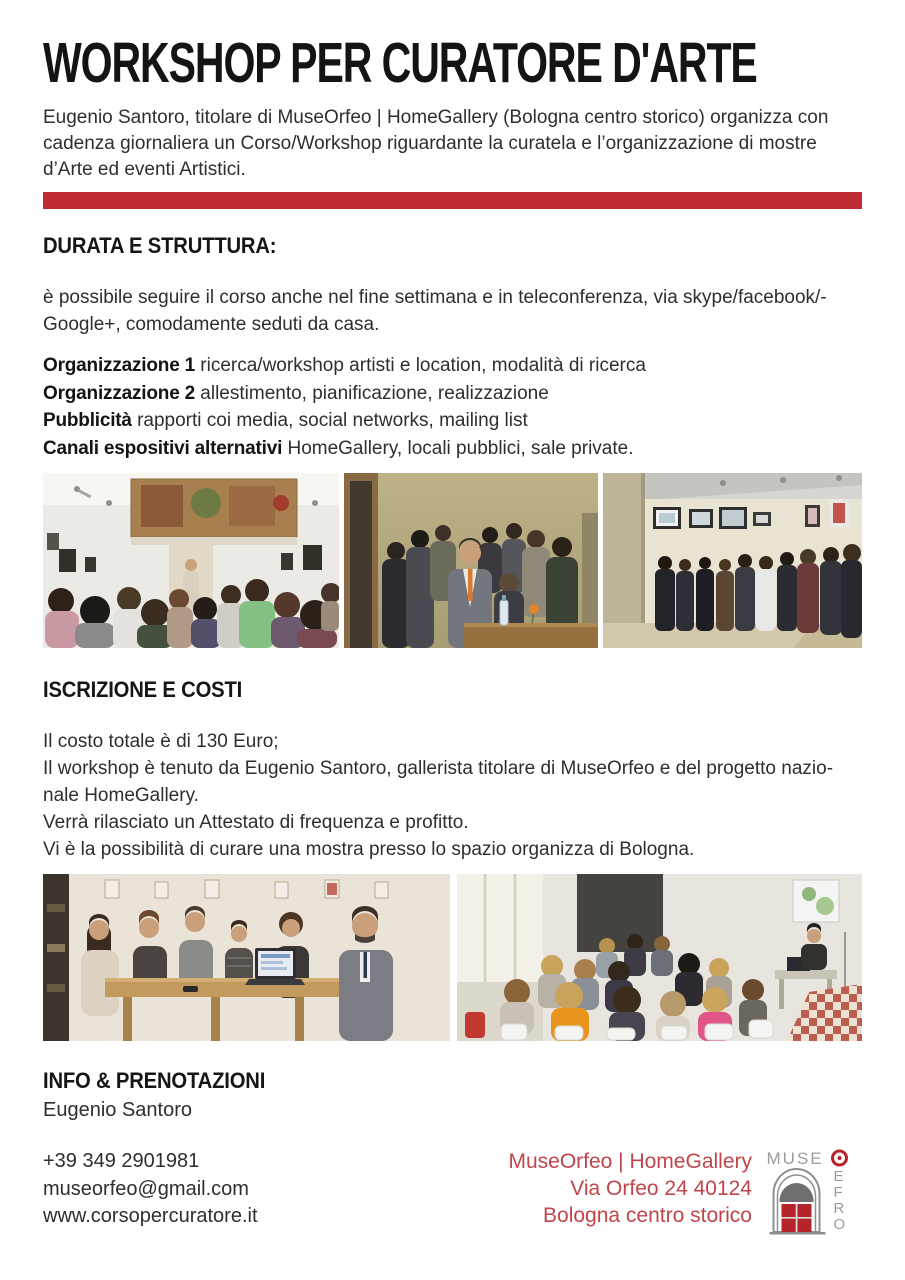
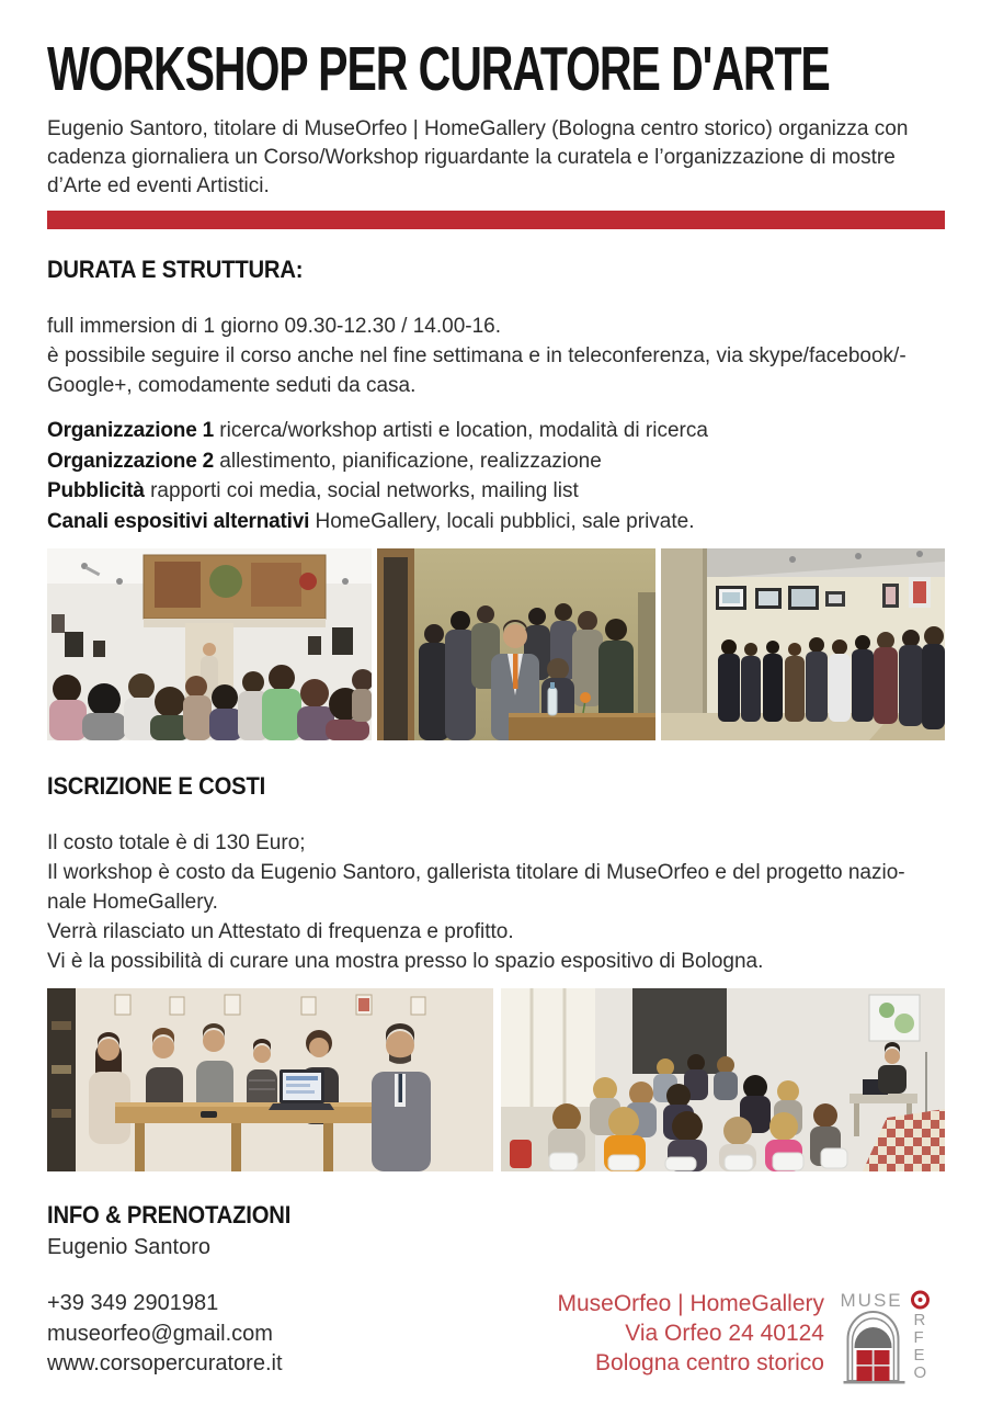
  WORKSHOP PER CURATORE D'ARTE
  Eugenio Santoro, titolare di MuseOrfeo | HomeGallery (Bologna centro storico) organizza con
  cadenza giornaliera un Corso/Workshop riguardante la curatela e l’organizzazione di mostre
  d’Arte ed eventi Artistici.
  DURATA E STRUTTURA:
+ full immersion di 1 giorno 09.30-12.30 / 14.00-16.
  è possibile seguire il corso anche nel fine settimana e in teleconferenza, via skype/facebook/-
  Google+, comodamente seduti da casa.
  Organizzazione 1 ricerca/workshop artisti e location, modalità di ricerca
  Organizzazione 2 allestimento, pianificazione, realizzazione
  Pubblicità rapporti coi media, social networks, mailing list
  Canali espositivi alternativi HomeGallery, locali pubblici, sale private.
  ISCRIZIONE E COSTI
  Il costo totale è di 130 Euro;
- Il workshop è tenuto da Eugenio Santoro, gallerista titolare di MuseOrfeo e del progetto nazio-
+ Il workshop è costo da Eugenio Santoro, gallerista titolare di MuseOrfeo e del progetto nazio-
  nale HomeGallery.
  Verrà rilasciato un Attestato di frequenza e profitto.
- Vi è la possibilità di curare una mostra presso lo spazio organizza di Bologna.
+ Vi è la possibilità di curare una mostra presso lo spazio espositivo di Bologna.
  INFO & PRENOTAZIONI
  Eugenio Santoro
  +39 349 2901981
  museorfeo@gmail.com
  www.corsopercuratore.it
  MuseOrfeo | HomeGallery
  Via Orfeo 24 40124
  Bologna centro storico
  MUSE
- E
+ R
  F
- R
+ E
  O
